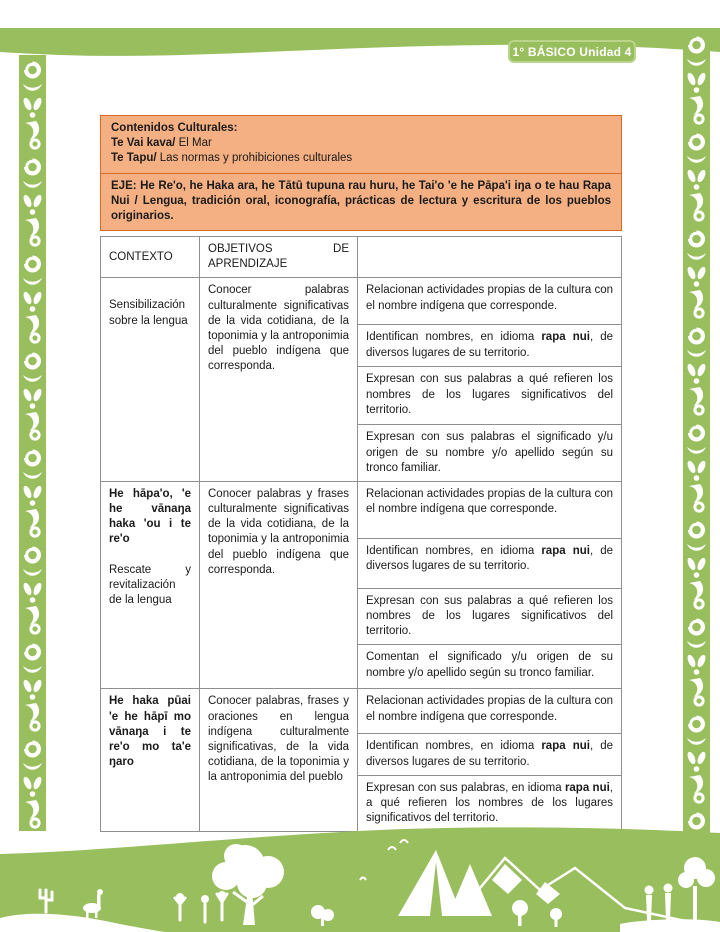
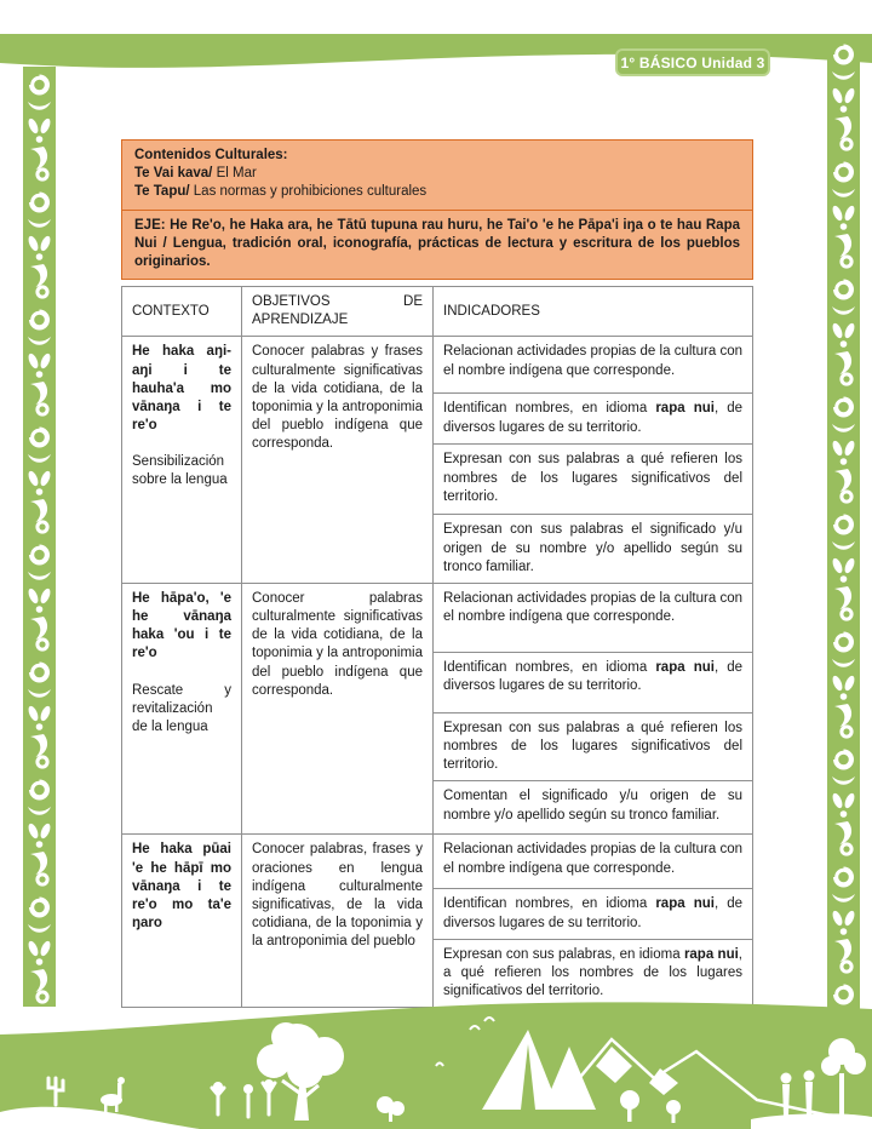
- 1° BÁSICO Unidad 4
+ 1° BÁSICO Unidad 3
  Contenidos Culturales:
  Te Vai kava/ El Mar
  Te Tapu/ Las normas y prohibiciones culturales
  EJE: He Re'o, he Haka ara, he Tātū tupuna rau huru, he Tai'o 'e he Pāpa'i iŋa o te hau Rapa Nui / Lengua, tradición oral, iconografía, prácticas de lectura y escritura de los pueblos originarios.
  CONTEXTO
  OBJETIVOS DE APRENDIZAJE
+ INDICADORES
+ He haka aŋi-aŋi i te hauha'a mo vānaŋa i te re'o
  Sensibilización sobre la lengua
- Conocer palabras culturalmente significativas de la vida cotidiana, de la toponimia y la antroponimia del pueblo indígena que corresponda.
+ Conocer palabras y frases culturalmente significativas de la vida cotidiana, de la toponimia y la antroponimia del pueblo indígena que corresponda.
  Relacionan actividades propias de la cultura con el nombre indígena que corresponde.
  Identifican nombres, en idioma rapa nui, de diversos lugares de su territorio.
  Expresan con sus palabras a qué refieren los nombres de los lugares significativos del territorio.
  Expresan con sus palabras el significado y/u origen de su nombre y/o apellido según su tronco familiar.
  He hāpa'o, 'e he vānaŋa haka 'ou i te re'o
  Rescate y revitalización de la lengua
- Conocer palabras y frases culturalmente significativas de la vida cotidiana, de la toponimia y la antroponimia del pueblo indígena que corresponda.
+ Conocer palabras culturalmente significativas de la vida cotidiana, de la toponimia y la antroponimia del pueblo indígena que corresponda.
  Relacionan actividades propias de la cultura con el nombre indígena que corresponde.
  Identifican nombres, en idioma rapa nui, de diversos lugares de su territorio.
  Expresan con sus palabras a qué refieren los nombres de los lugares significativos del territorio.
  Comentan el significado y/u origen de su nombre y/o apellido según su tronco familiar.
  He haka pūai 'e he hāpī mo vānaŋa i te re'o mo ta'e ŋaro
  Conocer palabras, frases y oraciones en lengua indígena culturalmente significativas, de la vida cotidiana, de la toponimia y la antroponimia del pueblo
  Relacionan actividades propias de la cultura con el nombre indígena que corresponde.
  Identifican nombres, en idioma rapa nui, de diversos lugares de su territorio.
  Expresan con sus palabras, en idioma rapa nui, a qué refieren los nombres de los lugares significativos del territorio.
